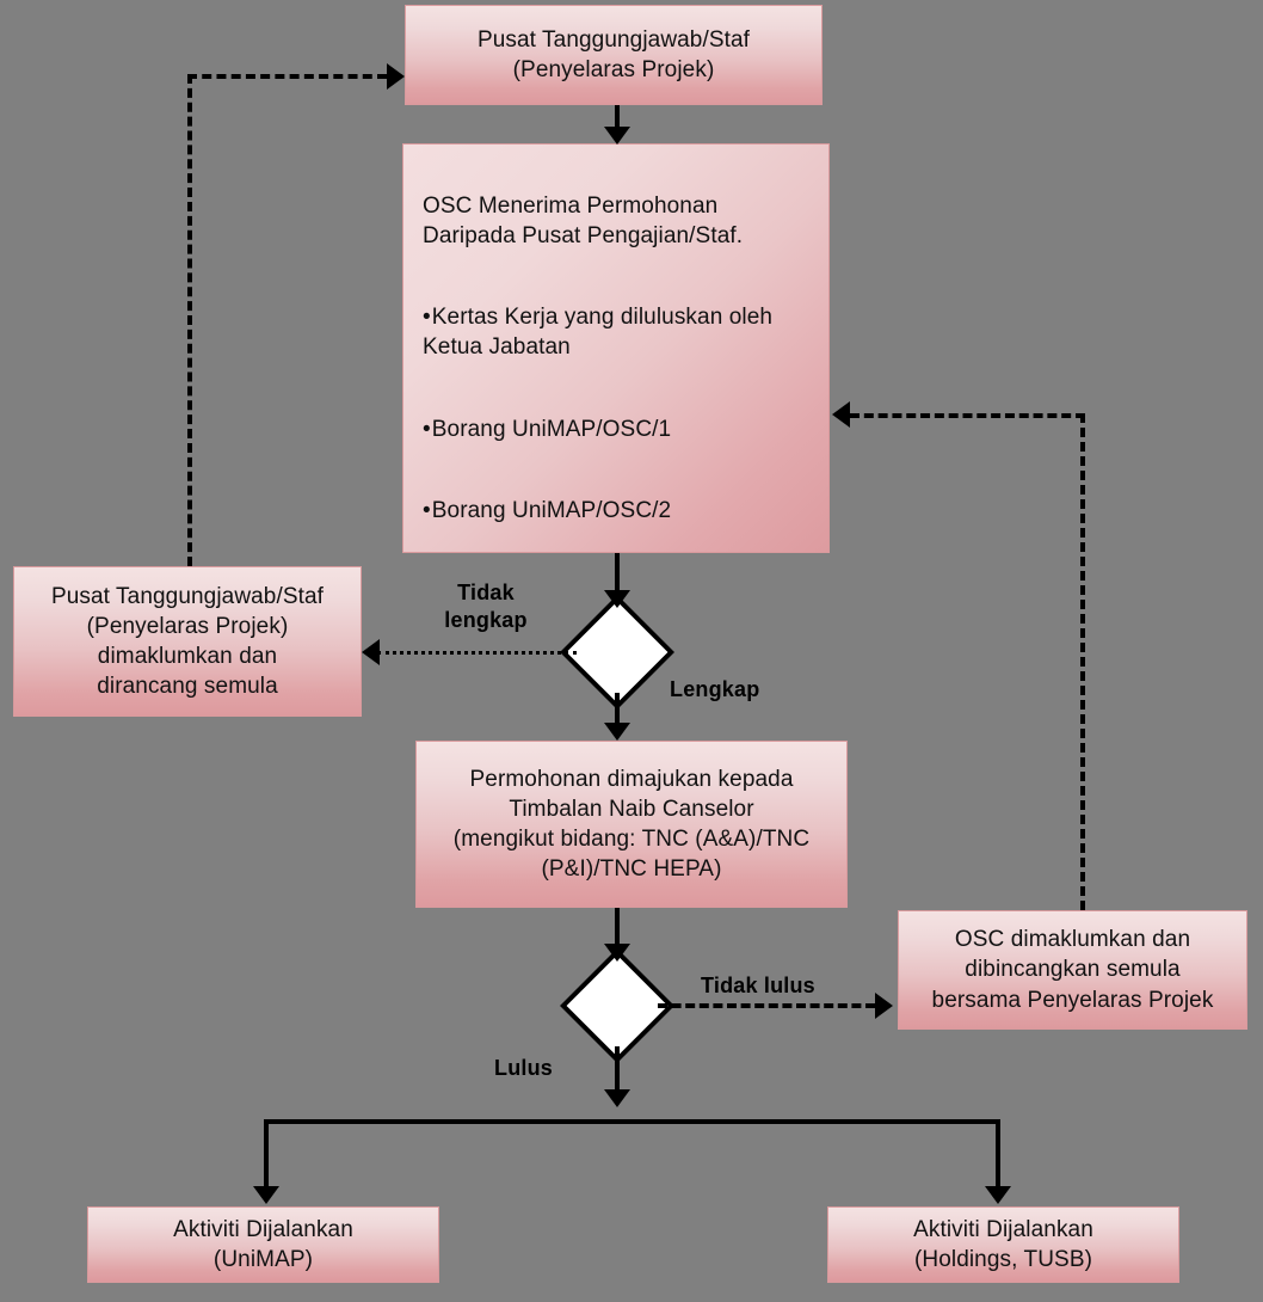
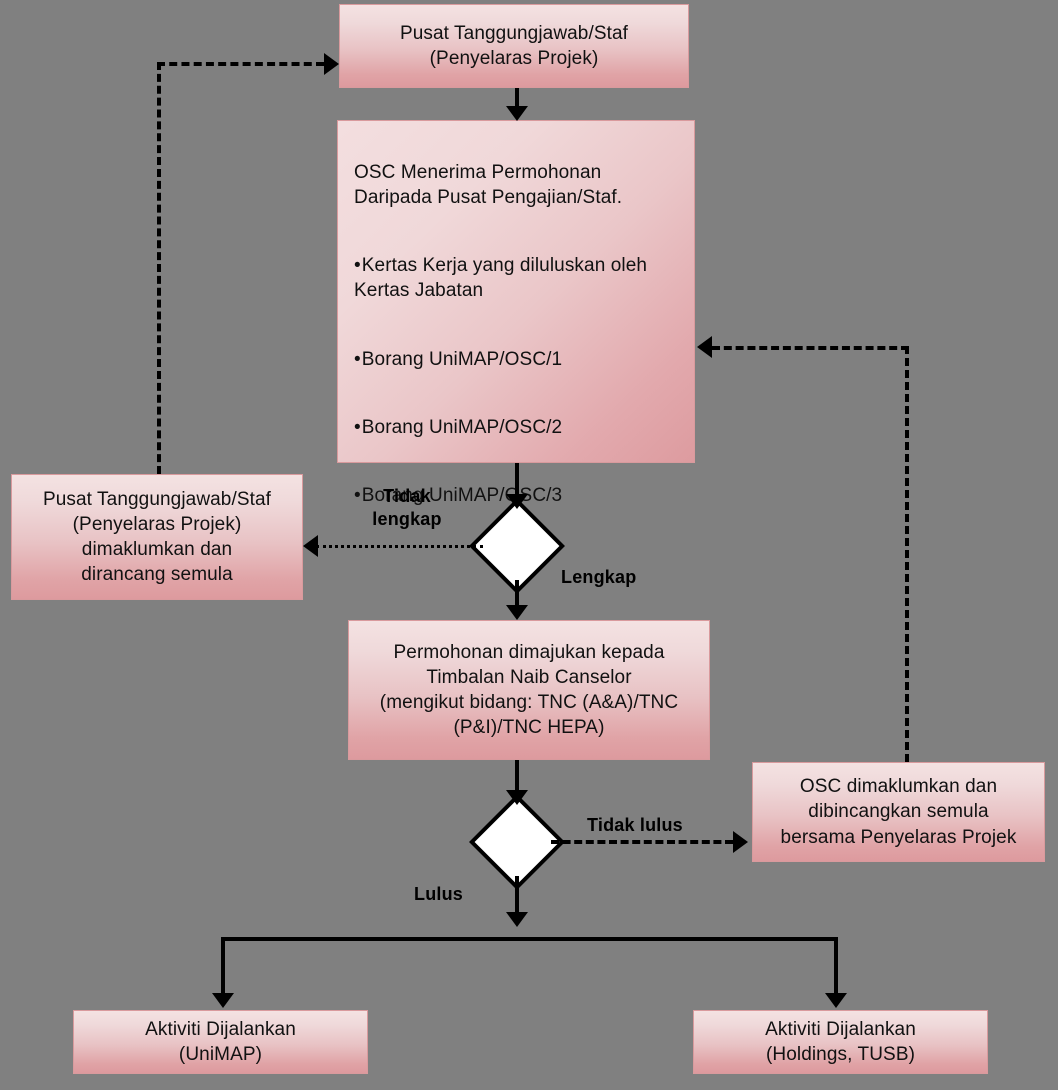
  Pusat Tanggungjawab/Staf
  (Penyelaras Projek)
  OSC Menerima Permohonan
  Daripada Pusat Pengajian/Staf.
- •Kertas Kerja yang diluluskan oleh Ketua Jabatan
+ •Kertas Kerja yang diluluskan oleh Kertas Jabatan
  •Borang UniMAP/OSC/1
  •Borang UniMAP/OSC/2
+ •Borang UniMAP/OSC/3
  Pusat Tanggungjawab/Staf
  (Penyelaras Projek)
  dimaklumkan dan
  dirancang semula
  Permohonan dimajukan kepada
  Timbalan Naib Canselor
  (mengikut bidang: TNC (A&A)/TNC
  (P&I)/TNC HEPA)
  OSC dimaklumkan dan
  dibincangkan semula
  bersama Penyelaras Projek
  Aktiviti Dijalankan
  (UniMAP)
  Aktiviti Dijalankan
  (Holdings, TUSB)
  Tidak
  lengkap
  Lengkap
  Tidak lulus
  Lulus
